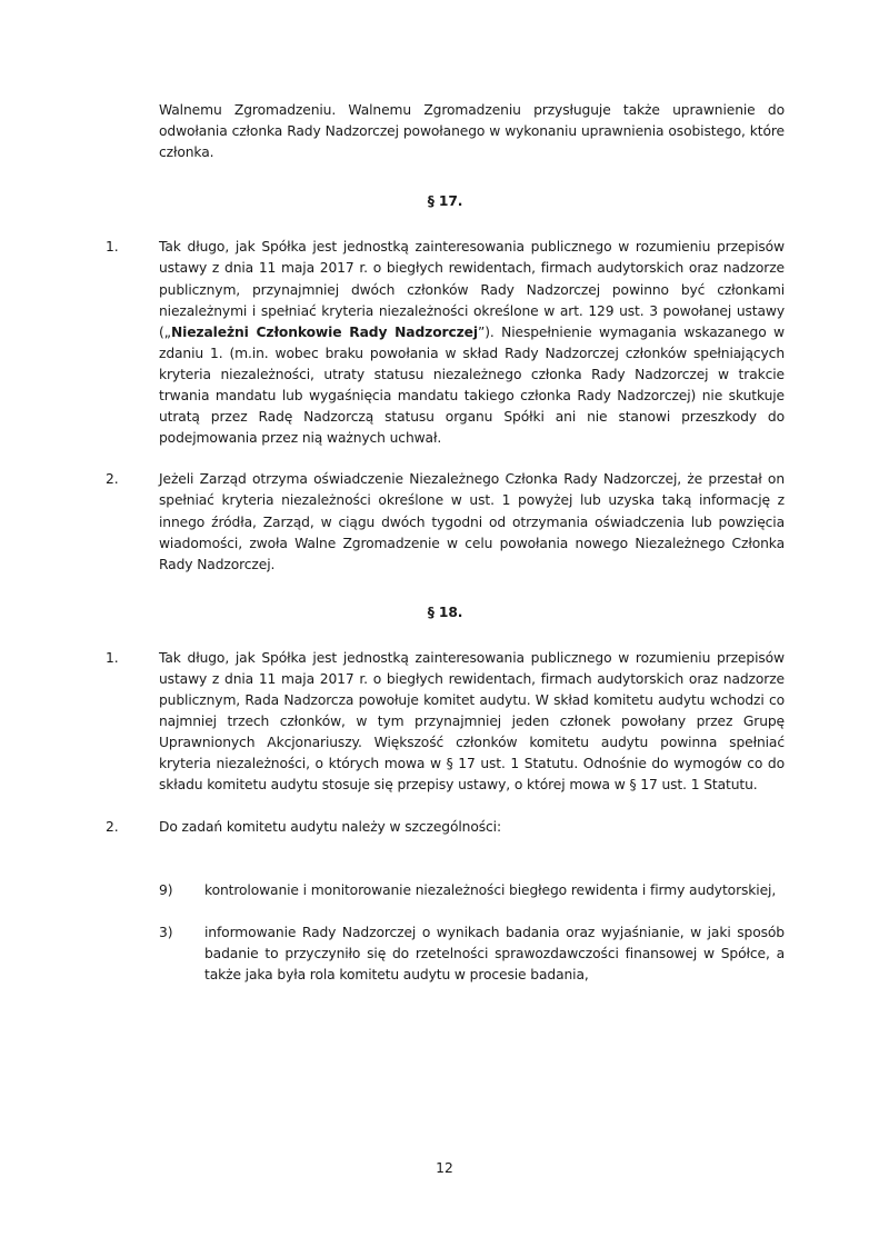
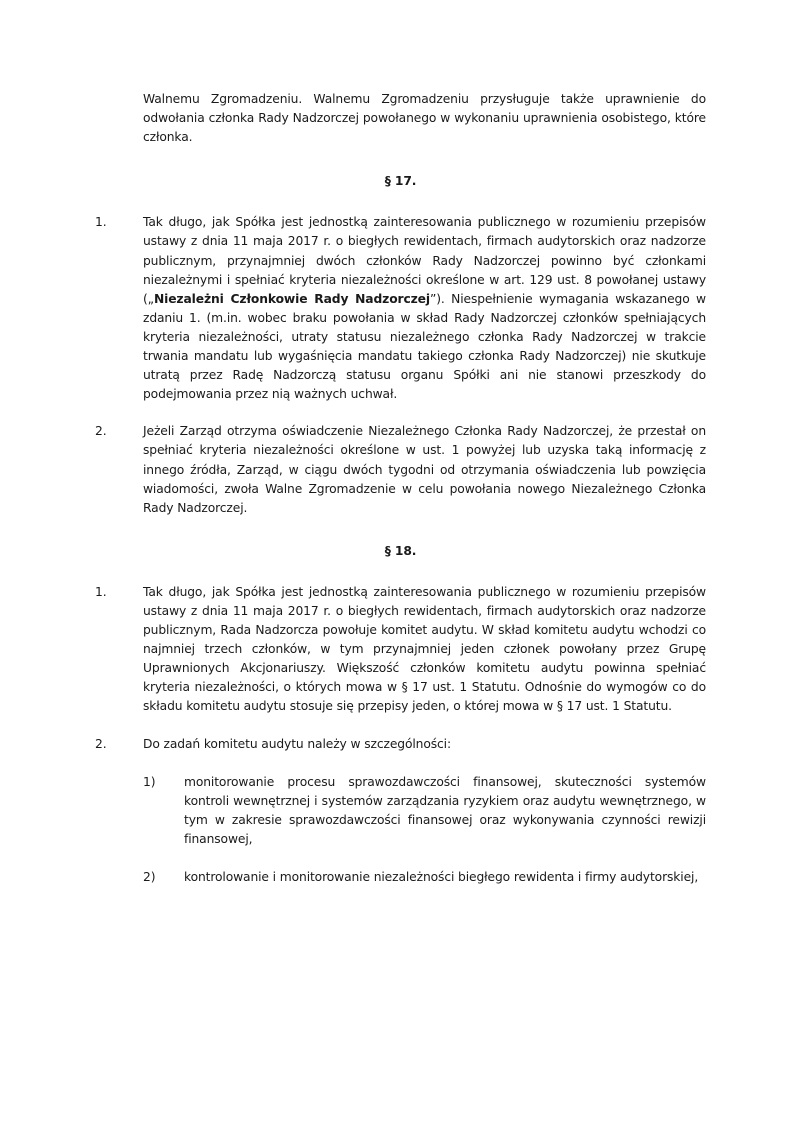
  Walnemu Zgromadzeniu. Walnemu Zgromadzeniu przysługuje także uprawnienie do odwołania członka Rady Nadzorczej powołanego w wykonaniu uprawnienia osobistego, które członka.
  § 17.
  1.
- Tak długo, jak Spółka jest jednostką zainteresowania publicznego w rozumieniu przepisów ustawy z dnia 11 maja 2017 r. o biegłych rewidentach, firmach audytorskich oraz nadzorze publicznym, przynajmniej dwóch członków Rady Nadzorczej powinno być członkami niezależnymi i spełniać kryteria niezależności określone w art. 129 ust. 3 powołanej ustawy („Niezależni Członkowie Rady Nadzorczej”). Niespełnienie wymagania wskazanego w zdaniu 1. (m.in. wobec braku powołania w skład Rady Nadzorczej członków spełniających kryteria niezależności, utraty statusu niezależnego członka Rady Nadzorczej w trakcie trwania mandatu lub wygaśnięcia mandatu takiego członka Rady Nadzorczej) nie skutkuje utratą przez Radę Nadzorczą statusu organu Spółki ani nie stanowi przeszkody do podejmowania przez nią ważnych uchwał.
+ Tak długo, jak Spółka jest jednostką zainteresowania publicznego w rozumieniu przepisów ustawy z dnia 11 maja 2017 r. o biegłych rewidentach, firmach audytorskich oraz nadzorze publicznym, przynajmniej dwóch członków Rady Nadzorczej powinno być członkami niezależnymi i spełniać kryteria niezależności określone w art. 129 ust. 8 powołanej ustawy („Niezależni Członkowie Rady Nadzorczej”). Niespełnienie wymagania wskazanego w zdaniu 1. (m.in. wobec braku powołania w skład Rady Nadzorczej członków spełniających kryteria niezależności, utraty statusu niezależnego członka Rady Nadzorczej w trakcie trwania mandatu lub wygaśnięcia mandatu takiego członka Rady Nadzorczej) nie skutkuje utratą przez Radę Nadzorczą statusu organu Spółki ani nie stanowi przeszkody do podejmowania przez nią ważnych uchwał.
  2.
  Jeżeli Zarząd otrzyma oświadczenie Niezależnego Członka Rady Nadzorczej, że przestał on spełniać kryteria niezależności określone w ust. 1 powyżej lub uzyska taką informację z innego źródła, Zarząd, w ciągu dwóch tygodni od otrzymania oświadczenia lub powzięcia wiadomości, zwoła Walne Zgromadzenie w celu powołania nowego Niezależnego Członka Rady Nadzorczej.
  § 18.
  1.
- Tak długo, jak Spółka jest jednostką zainteresowania publicznego w rozumieniu przepisów ustawy z dnia 11 maja 2017 r. o biegłych rewidentach, firmach audytorskich oraz nadzorze publicznym, Rada Nadzorcza powołuje komitet audytu. W skład komitetu audytu wchodzi co najmniej trzech członków, w tym przynajmniej jeden członek powołany przez Grupę Uprawnionych Akcjonariuszy. Większość członków komitetu audytu powinna spełniać kryteria niezależności, o których mowa w § 17 ust. 1 Statutu. Odnośnie do wymogów co do składu komitetu audytu stosuje się przepisy ustawy, o której mowa w § 17 ust. 1 Statutu.
+ Tak długo, jak Spółka jest jednostką zainteresowania publicznego w rozumieniu przepisów ustawy z dnia 11 maja 2017 r. o biegłych rewidentach, firmach audytorskich oraz nadzorze publicznym, Rada Nadzorcza powołuje komitet audytu. W skład komitetu audytu wchodzi co najmniej trzech członków, w tym przynajmniej jeden członek powołany przez Grupę Uprawnionych Akcjonariuszy. Większość członków komitetu audytu powinna spełniać kryteria niezależności, o których mowa w § 17 ust. 1 Statutu. Odnośnie do wymogów co do składu komitetu audytu stosuje się przepisy jeden, o której mowa w § 17 ust. 1 Statutu.
  2.
  Do zadań komitetu audytu należy w szczególności:
+ 1)
+ monitorowanie procesu sprawozdawczości finansowej, skuteczności systemów kontroli wewnętrznej i systemów zarządzania ryzykiem oraz audytu wewnętrznego, w tym w zakresie sprawozdawczości finansowej oraz wykonywania czynności rewizji finansowej,
- 9)
+ 2)
  kontrolowanie i monitorowanie niezależności biegłego rewidenta i firmy audytorskiej,
- 3)
- informowanie Rady Nadzorczej o wynikach badania oraz wyjaśnianie, w jaki sposób badanie to przyczyniło się do rzetelności sprawozdawczości finansowej w Spółce, a także jaka była rola komitetu audytu w procesie badania,
- 12
